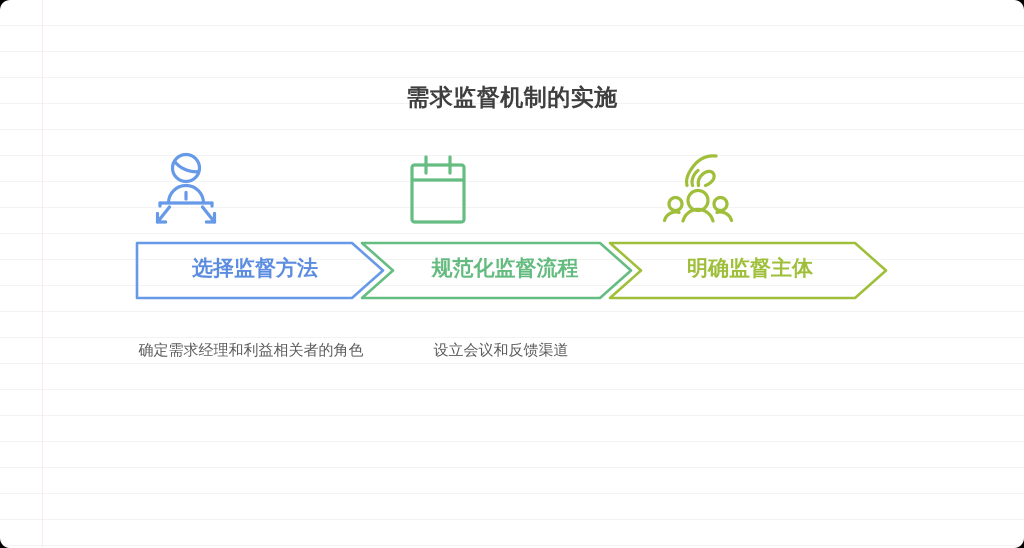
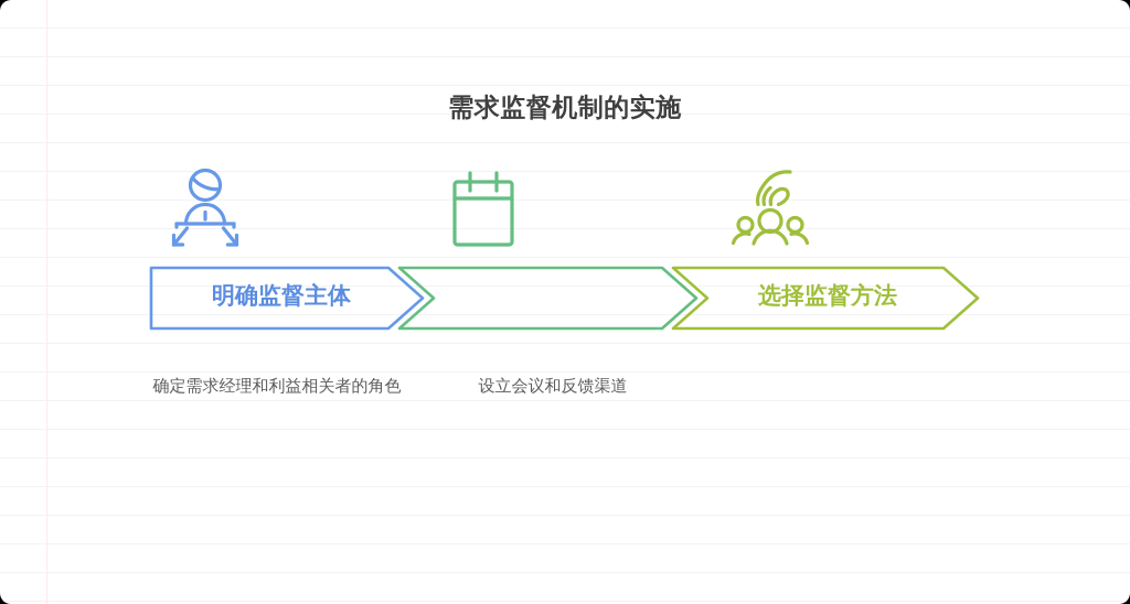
  需求监督机制的实施
- 选择监督方法
+ 明确监督主体
- 规范化监督流程
- 明确监督主体
+ 选择监督方法
  确定需求经理和利益相关者的角色
  设立会议和反馈渠道
